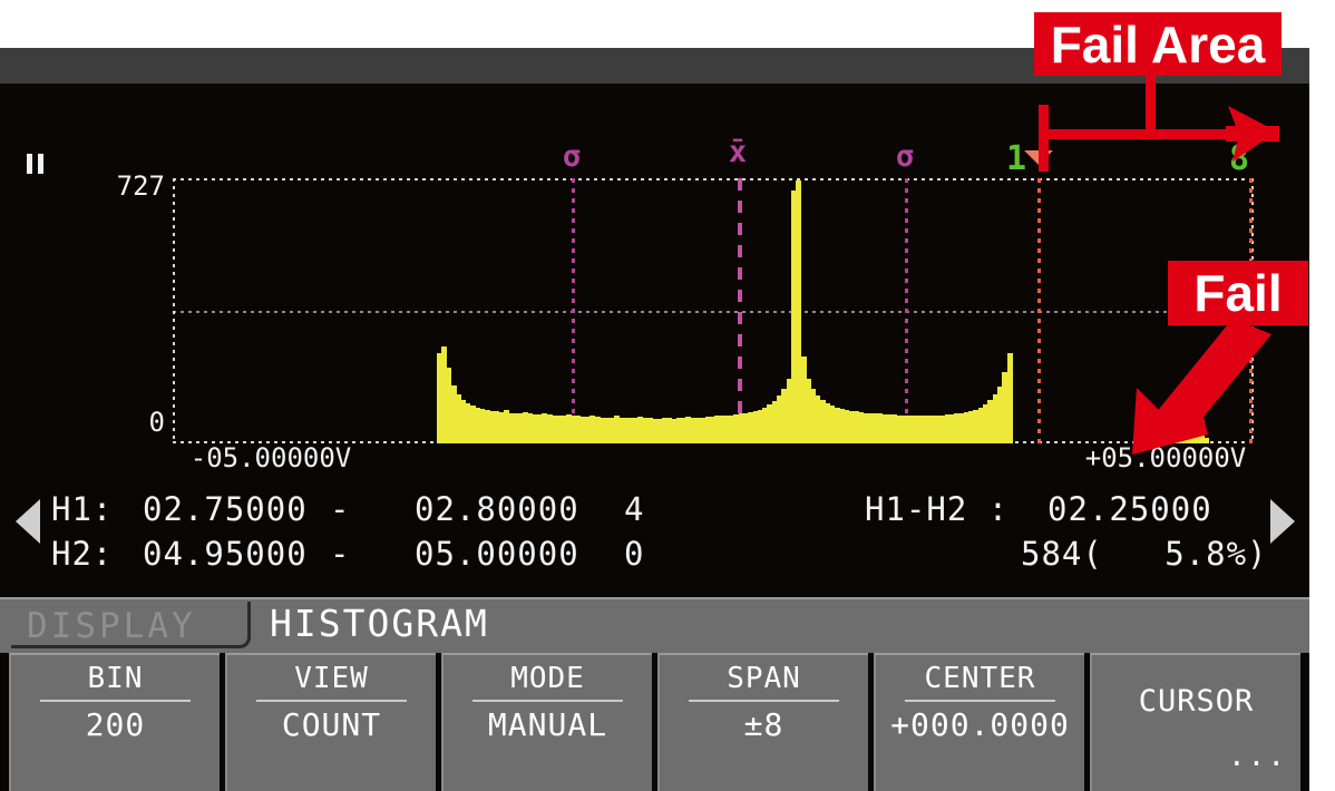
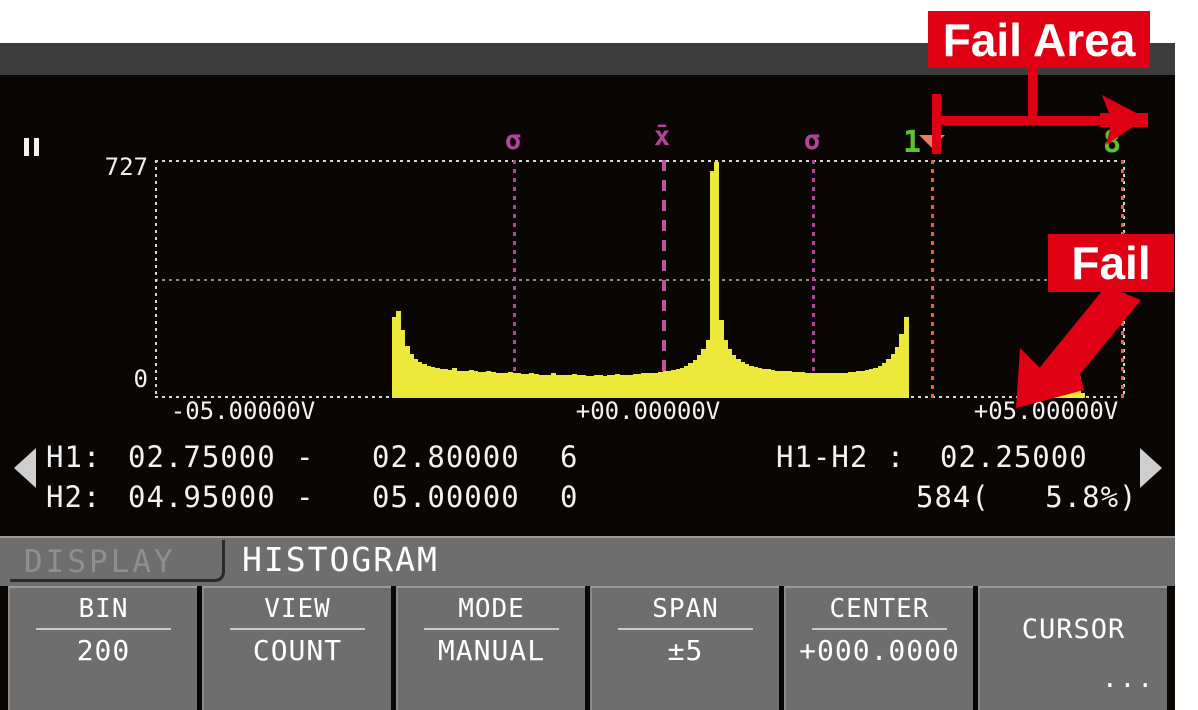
  727
  0
  σ
  x̄
  σ
  1
  8
  -05.00000V
+ +00.00000V
  +05.00000V
  H1:
  02.75000
  -
  02.80000
- 4
+ 6
  H2:
  04.95000
  -
  05.00000
  0
  H1-H2 :
  02.25000
  584( 5.8%)
  DISPLAY
  HISTOGRAM
  BIN
  200
  VIEW
  COUNT
  MODE
  MANUAL
  SPAN
- ±8
+ ±5
  CENTER
  +000.0000
  CURSOR
  ...
  Fail Area
  Fail
